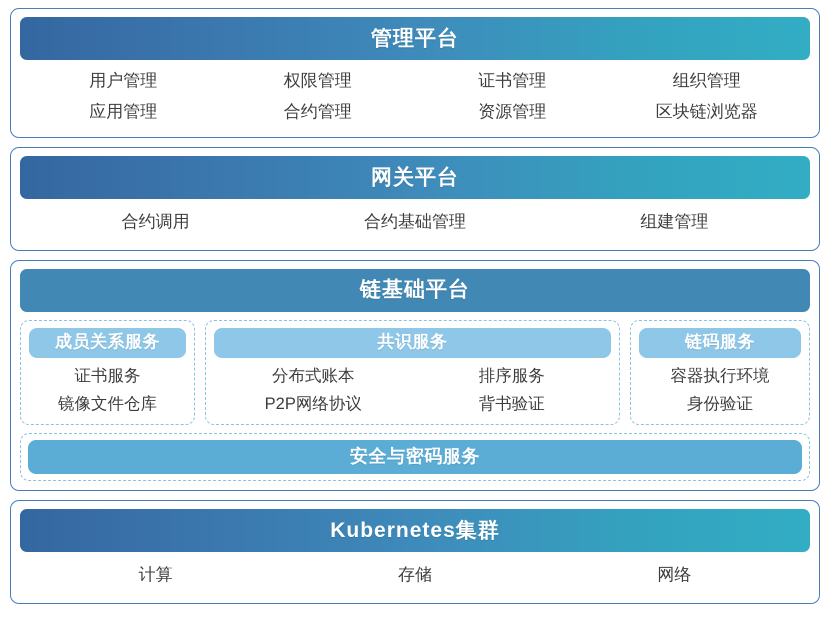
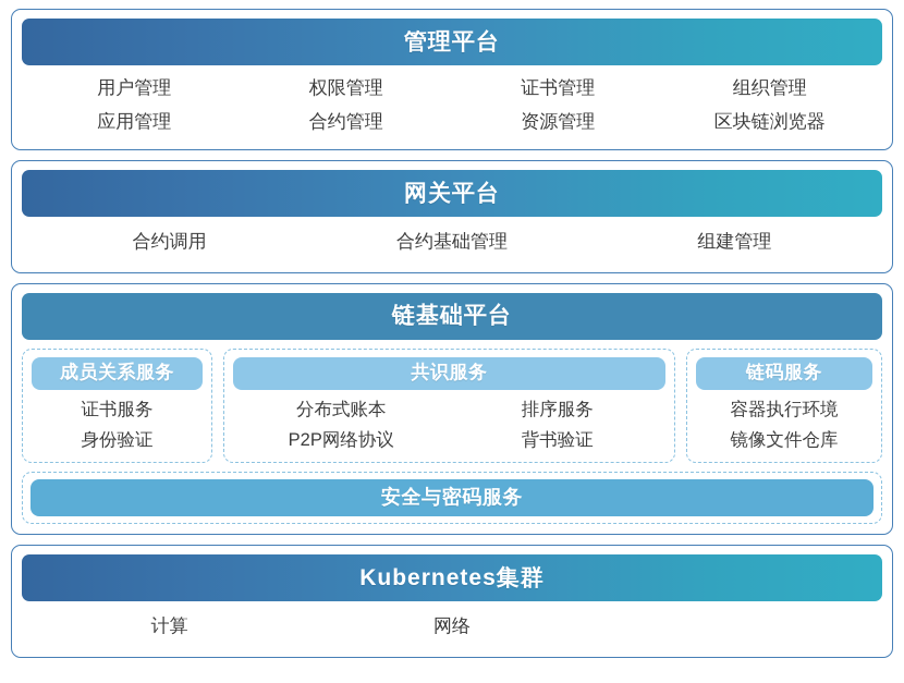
  管理平台
  用户管理
  权限管理
  证书管理
  组织管理
  应用管理
  合约管理
  资源管理
  区块链浏览器
  网关平台
  合约调用
  合约基础管理
  组建管理
  链基础平台
  成员关系服务
  证书服务
- 镜像文件仓库
+ 身份验证
  共识服务
  分布式账本
  排序服务
  P2P网络协议
  背书验证
  链码服务
  容器执行环境
- 身份验证
+ 镜像文件仓库
  安全与密码服务
  Kubernetes集群
  计算
- 存储
  网络
